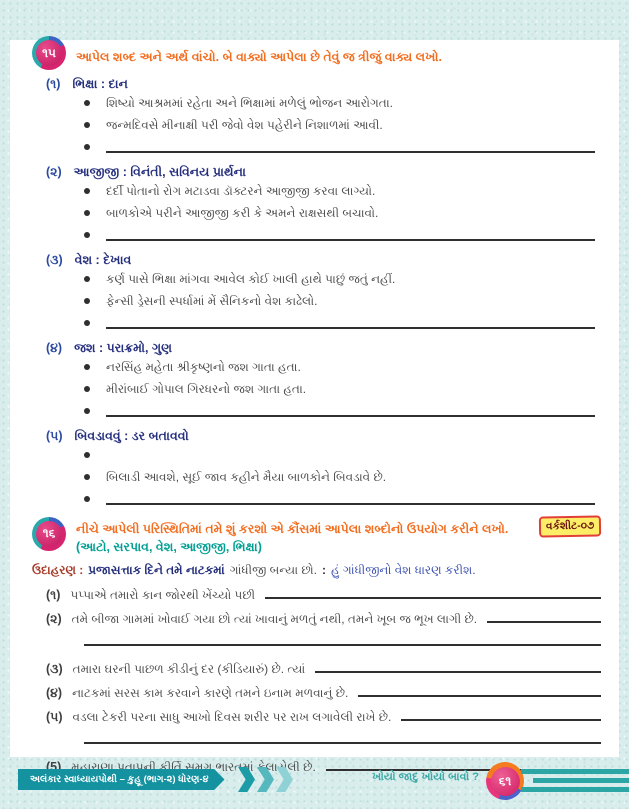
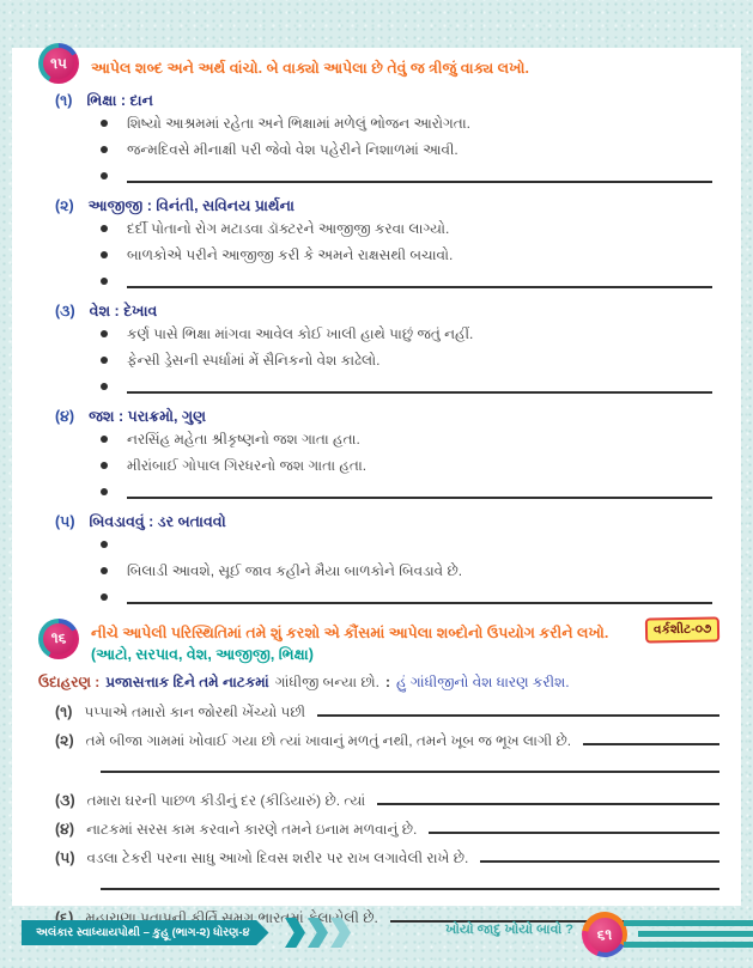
  ૧૫
  આપેલ શબ્દ અને અર્થ વાંચો. બે વાક્યો આપેલા છે તેવું જ ત્રીજું વાક્ય લખો.
  (૧)
  ભિક્ષા : દાન
  શિષ્યો આશ્રમમાં રહેતા અને ભિક્ષામાં મળેલું ભોજન આરોગતા.
  જન્મદિવસે મીનાક્ષી પરી જેવો વેશ પહેરીને નિશાળમાં આવી.
  (૨)
  આજીજી : વિનંતી, સવિનય પ્રાર્થના
  દર્દી પોતાનો રોગ મટાડવા ડૉક્ટરને આજીજી કરવા લાગ્યો.
  બાળકોએ પરીને આજીજી કરી કે અમને રાક્ષસથી બચાવો.
  (૩)
  વેશ : દેખાવ
  કર્ણ પાસે ભિક્ષા માંગવા આવેલ કોઈ ખાલી હાથે પાછું જતું નહીં.
  ફેન્સી ડ્રેસની સ્પર્ધામાં મેં સૈનિકનો વેશ કાઢેલો.
  (૪)
  જશ : પરાક્રમો, ગુણ
  નરસિંહ મહેતા શ્રીકૃષ્ણનો જશ ગાતા હતા.
  મીરાંબાઈ ગોપાલ ગિરધરનો જશ ગાતા હતા.
  (૫)
  બિવડાવવું : ડર બતાવવો
  બિલાડી આવશે, સૂઈ જાવ કહીને મૈયા બાળકોને બિવડાવે છે.
  ૧૬
  નીચે આપેલી પરિસ્થિતિમાં તમે શું કરશો એ કૌંસમાં આપેલા શબ્દોનો ઉપયોગ કરીને લખો.
  (આટો, સરપાવ, વેશ, આજીજી, ભિક્ષા)
  વર્કશીટ-૦૭
  ઉદાહરણ :
  પ્રજાસત્તાક દિને તમે નાટકમાં
  ગાંધીજી બન્યા છો.
  :
  હું ગાંધીજીનો વેશ ધારણ કરીશ.
  (૧)
  પપ્પાએ તમારો કાન જોરથી ખેંચ્યો પછી
  (૨)
  તમે બીજા ગામમાં ખોવાઈ ગયા છો ત્યાં ખાવાનું મળતું નથી, તમને ખૂબ જ ભૂખ લાગી છે.
  (૩)
  તમારા ઘરની પાછળ કીડીનું દર (કીડિયારું) છે. ત્યાં
  (૪)
  નાટકમાં સરસ કામ કરવાને કારણે તમને ઇનામ મળવાનું છે.
  (૫)
  વડલા ટેકરી પરના સાધુ આખો દિવસ શરીર પર રાખ લગાવેલી રાખે છે.
- (5)
+ (૬)
  મહારાણા પ્રતાપની કીર્તિ સમગ્ર ભારમાંલાલી છે.
  અલંકાર સ્વાધ્યાયપોથી – કુહૂ (ભાગ-૨) ધોરણ-૪
  ખોયો જાદુ ખોયો બાવો ?
  ૬૧
